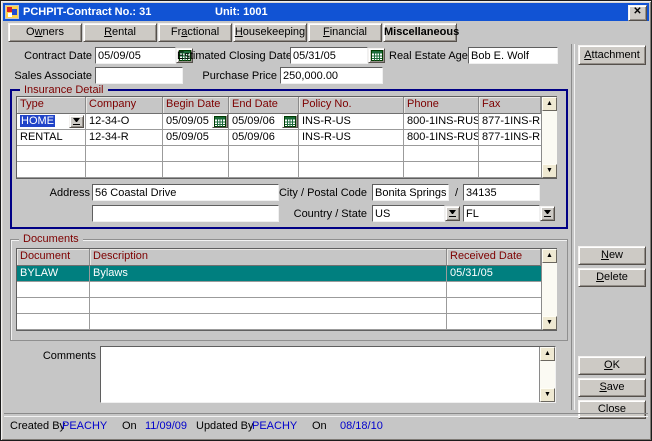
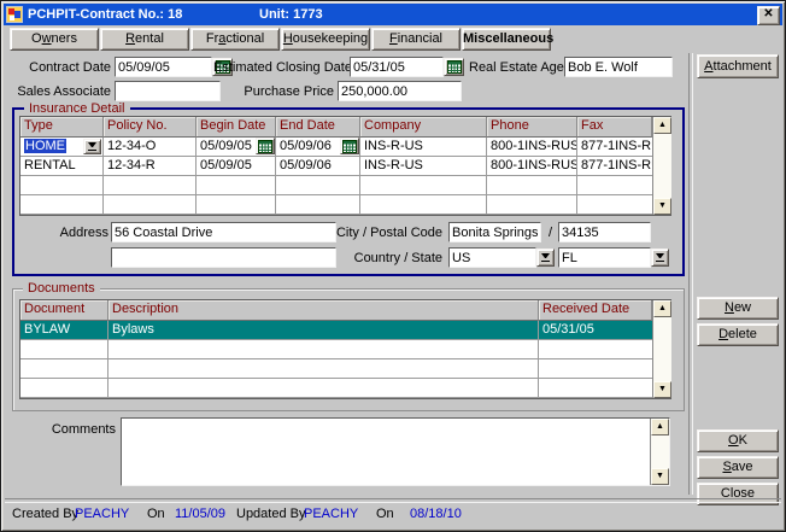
- PCHPIT-Contract No.: 31
+ PCHPIT-Contract No.: 18
- Unit: 1001
+ Unit: 1773
  ✕
  Owners
  Rental
  Fractional
  Housekeeping
  Financial
  Miscellaneous
  Contract Date
  05/09/05
  Estimated Closing Date
  05/31/05
  Real Estate Age
  Bob E. Wolf
  Sales Associate
  Purchase Price
  250,000.00
  Attachment
  Insurance Detail
  Type
- Company
+ Policy No.
  Begin Date
  End Date
- Policy No.
+ Company
  Phone
  Fax
  HOME
  12-34-O
  05/09/05
  05/09/06
  INS-R-US
  800-1INS-RUS
  877-1INS-R
  RENTAL
  12-34-R
  05/09/05
  05/09/06
  INS-R-US
  800-1INS-RUS
  877-1INS-R
  Address
  56 Coastal Drive
  City / Postal Code
  Bonita Springs
  /
  34135
  Country / State
  US
  FL
  Documents
  Document
  Description
  Received Date
  BYLAW
  Bylaws
  05/31/05
  Comments
  New
  Delete
  OK
  Save
  Close
  Created By
  PEACHY
  On
- 11/09/09
+ 11/05/09
  Updated By
  PEACHY
  On
  08/18/10
